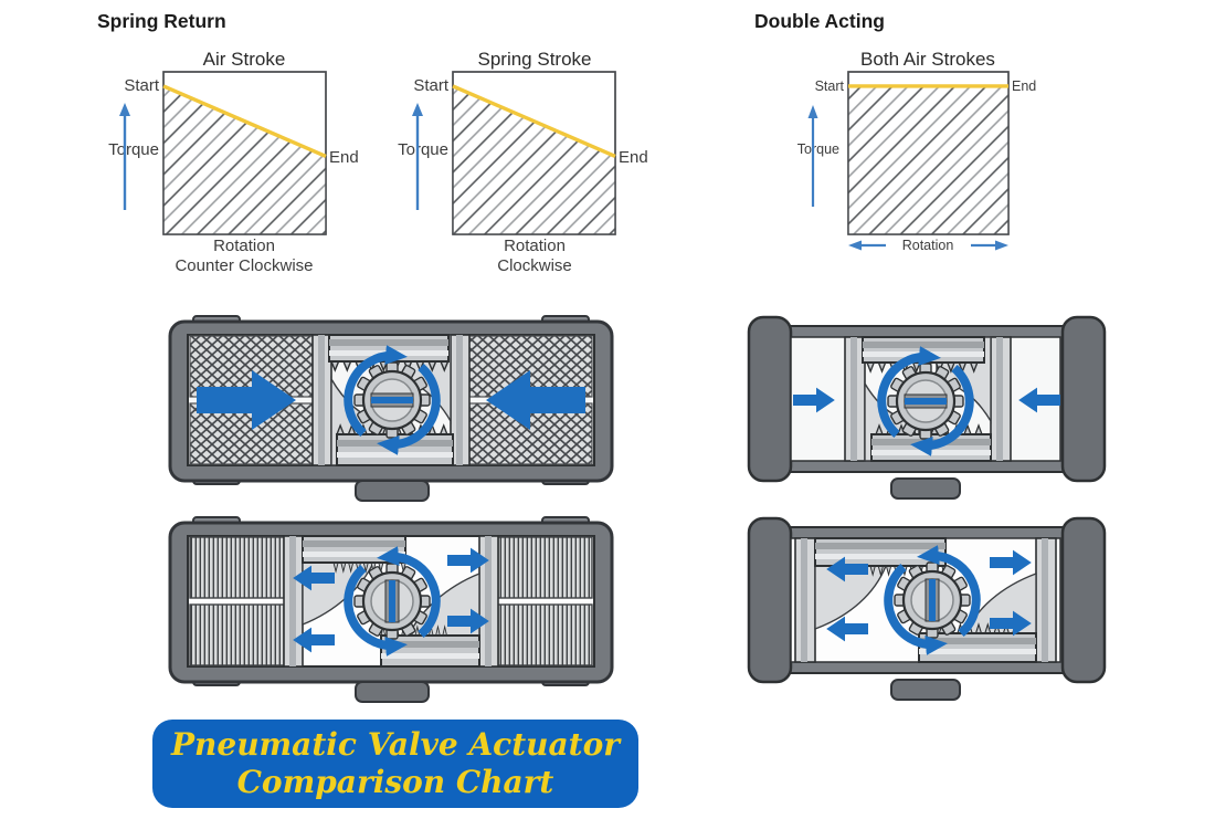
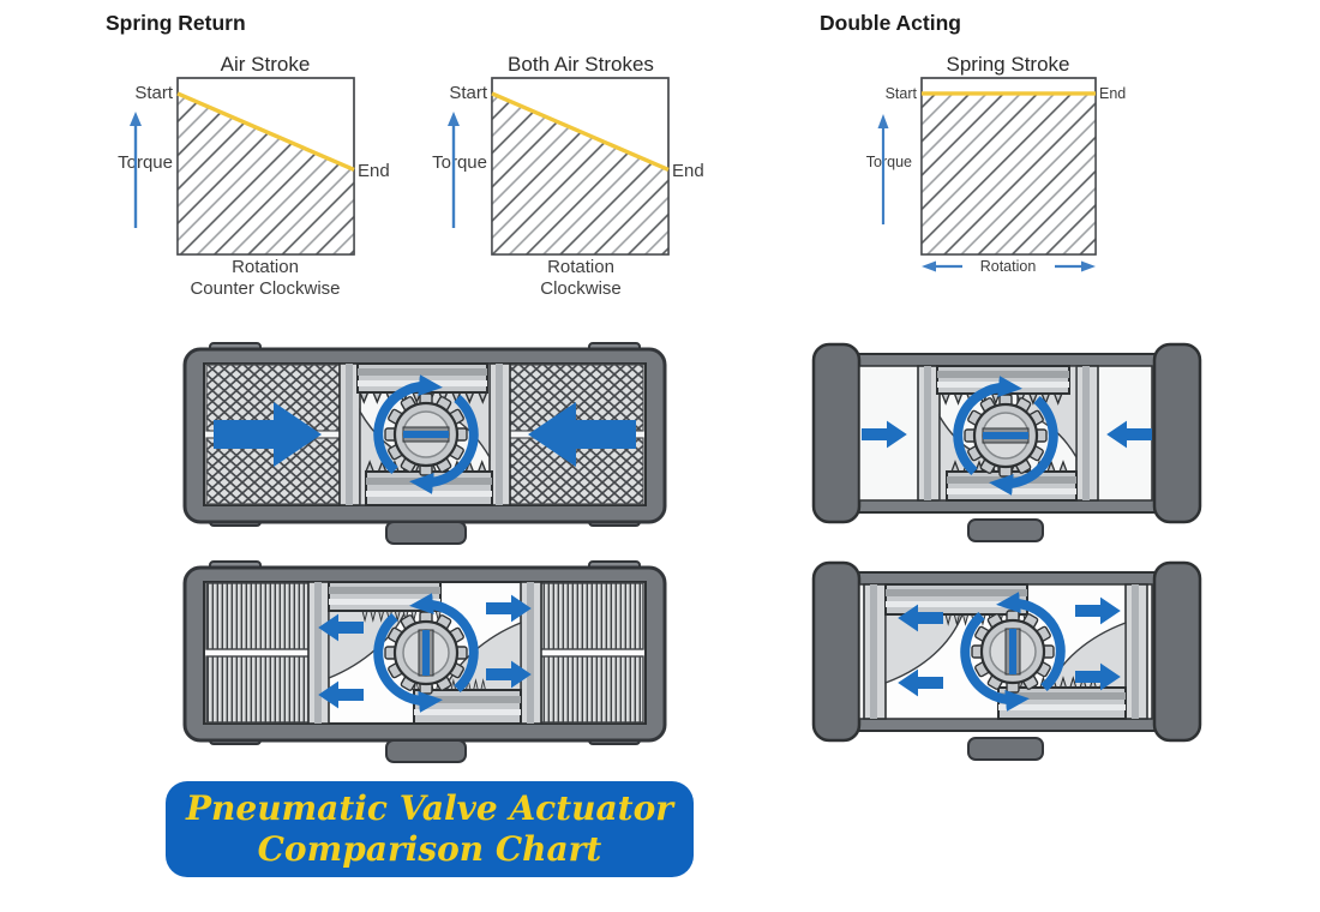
  Spring Return
  Double Acting
  Air Stroke
  Start
  End
  Torque
  Rotation
  Counter Clockwise
- Spring Stroke
+ Both Air Strokes
  Start
  End
  Toque
  Rotation
  Clockwise
- Both Air Strokes
+ Spring Stroke
  Start
  End
  Toque
  Rotation
  Pneumatic Valve Actuator
  Comparison Chart
